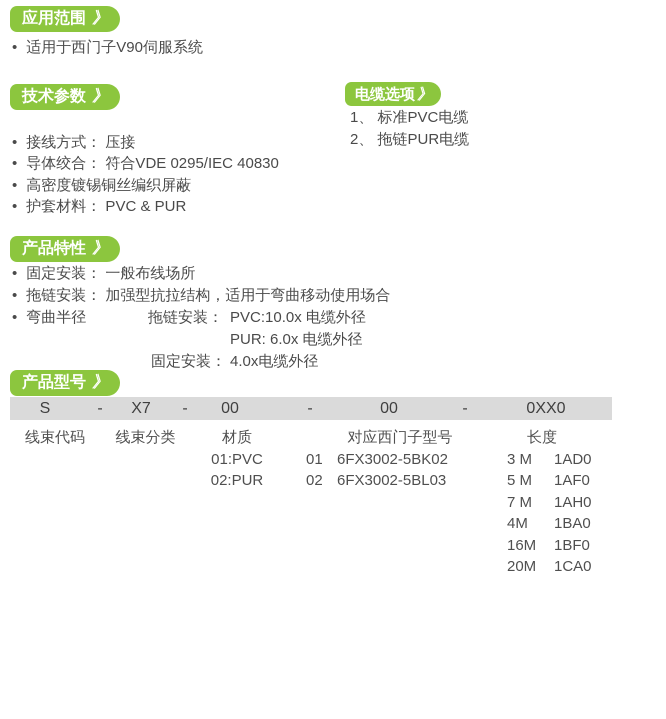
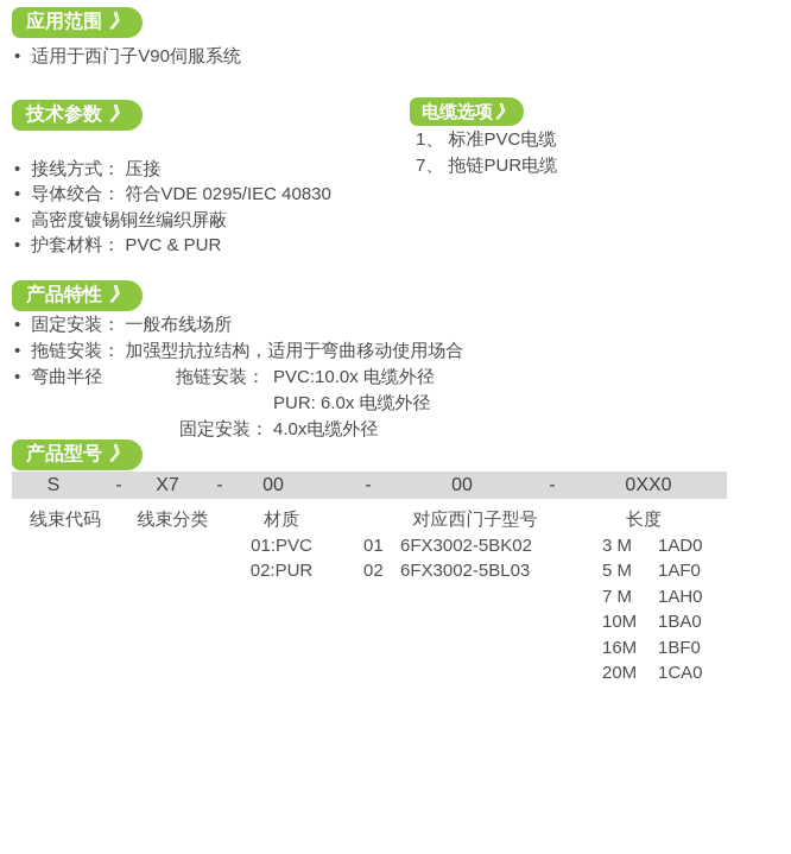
  应用范围
  》
  适用于西门子V90伺服系统
  技术参数
  》
  接线方式： 压接
  导体绞合： 符合VDE 0295/IEC 40830
  高密度镀锡铜丝编织屏蔽
  护套材料： PVC & PUR
  电缆选项
  》
  1、 标准PVC电缆
- 2、 拖链PUR电缆
+ 7、 拖链PUR电缆
  产品特性
  》
  固定安装： 一般布线场所
  拖链安装： 加强型抗拉结构，适用于弯曲移动使用场合
  弯曲半径
  拖链安装：
  PVC:10.0x 电缆外径
  PUR: 6.0x 电缆外径
  固定安装：
  4.0x电缆外径
  产品型号
  》
  S
  -
  X7
  -
  00
  -
  00
  -
  0XX0
  线束代码
  线束分类
  材质
  对应西门子型号
  长度
  01:PVC
  02:PUR
  01
  6FX3002-5BK02
  02
  6FX3002-5BL03
  3 M
  1AD0
  5 M
  1AF0
  7 M
  1AH0
- 4M
+ 10M
  1BA0
  16M
  1BF0
  20M
  1CA0
